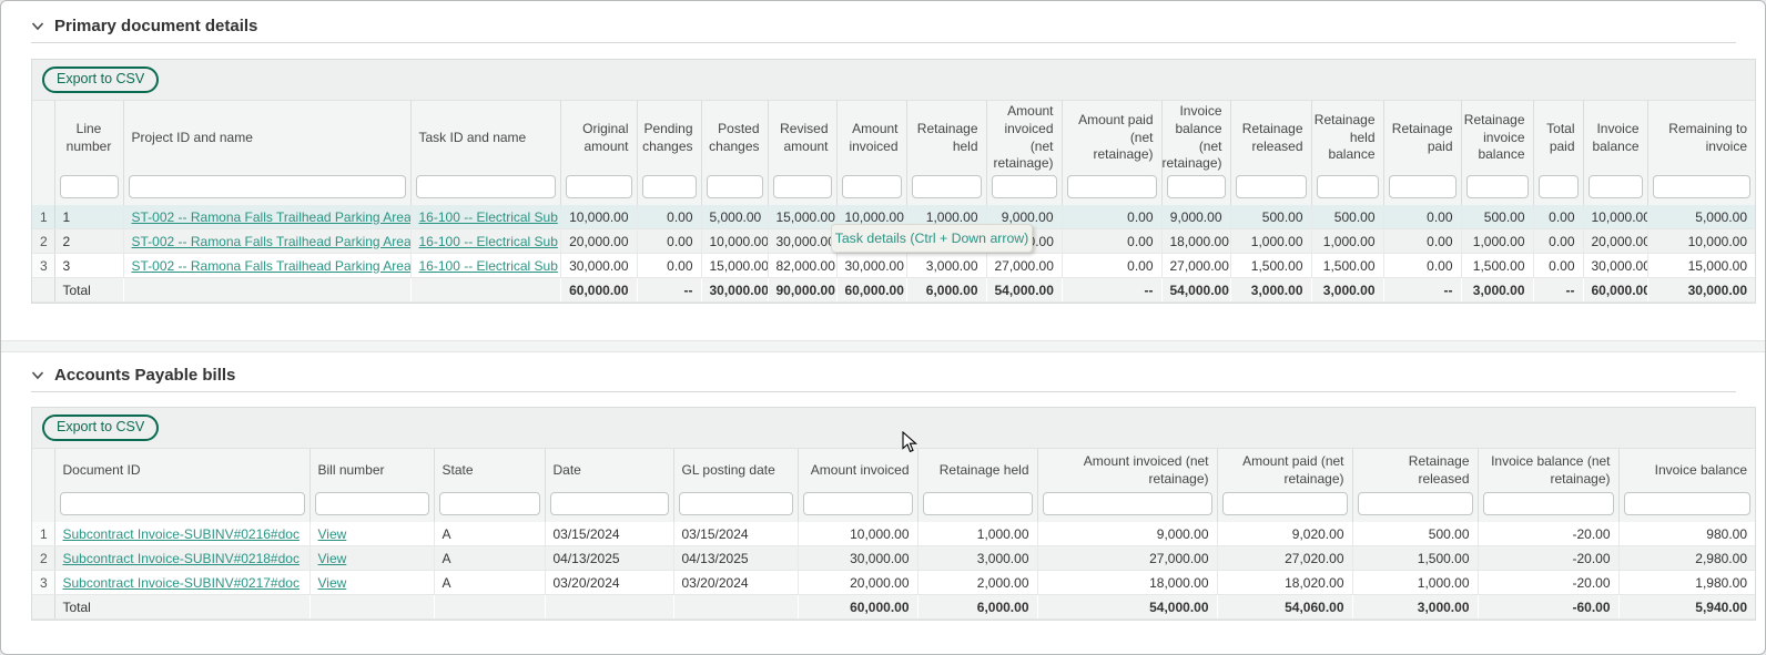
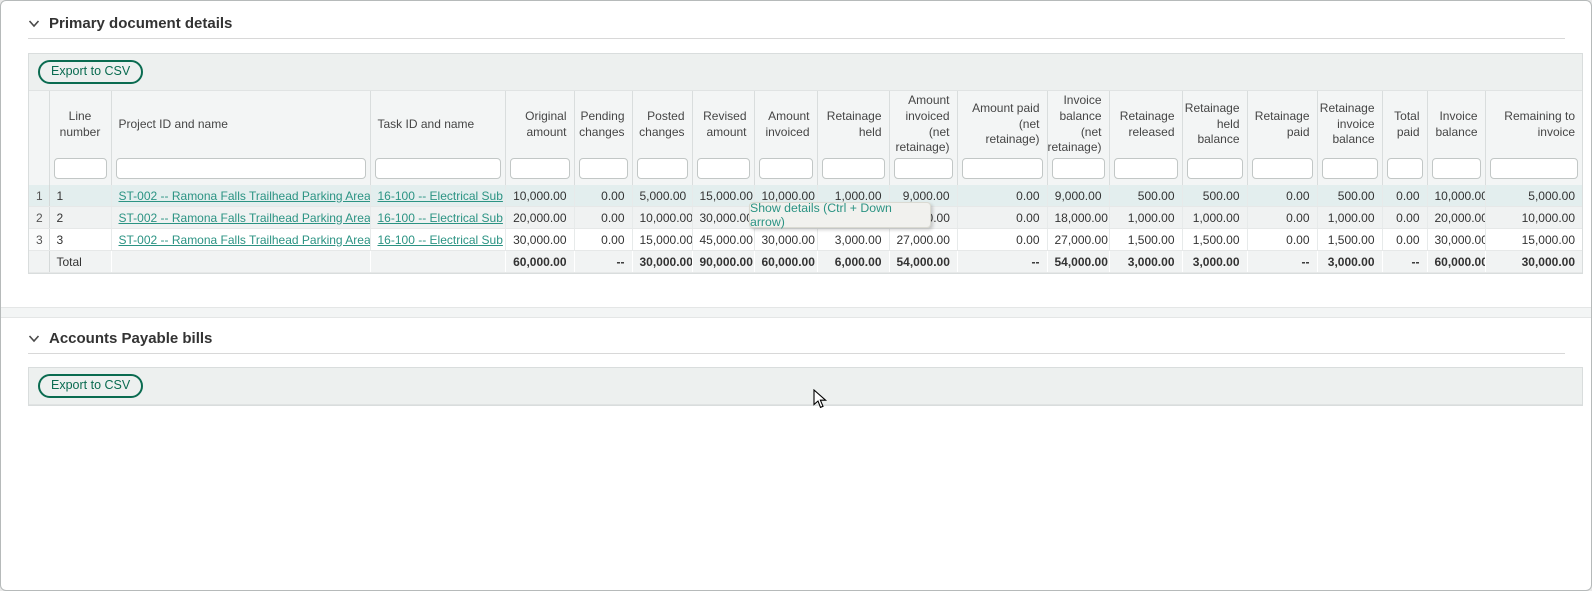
  Primary document details
  Export to CSV
  	Line number	Project ID and name	Task ID and name	Original amount	Pending changes	Posted changes	Revised amount	Amount invoiced	Retainage held	Amount invoiced (net retainage)	Amount paid (net retainage)	Invoice balance (net retainage)	Retainage released	Retainage held balance	Retainage paid	Retainage invoice balance	Total paid	Invoice balance	Remaining to invoice
  1	1	ST-002 -- Ramona Falls Trailhead Parking Area	16-100 -- Electrical Sub	10,000.00	0.00	5,000.00	15,000.00	10,000.00	1,000.00	9,000.00	0.00	9,000.00	500.00	500.00	0.00	500.00	0.00	10,000.0	5,000.00
  2	2	ST-002 -- Ramona Falls Trailhead Parking Area	16-100 -- Electrical Sub	20,000.00	0.00	10,000.00	30,000.0			.00	0.00	18,000.00	1,000.00	1,000.00	0.00	1,000.00	0.00	20,000.0	10,000.00
- 3	3	ST-002 -- Ramona Falls Trailhead Parking Area	16-100 -- Electrical Sub	30,000.00	0.00	15,000.00	82,000.00	30,000.00	3,000.00	27,000.00	0.00	27,000.00	1,500.00	1,500.00	0.00	1,500.00	0.00	30,000.0	15,000.00
+ 3	3	ST-002 -- Ramona Falls Trailhead Parking Area	16-100 -- Electrical Sub	30,000.00	0.00	15,000.00	45,000.00	30,000.00	3,000.00	27,000.00	0.00	27,000.00	1,500.00	1,500.00	0.00	1,500.00	0.00	30,000.0	15,000.00
  	Total			60,000.00	--	30,000.00	90,000.00	60,000.00	6,000.00	54,000.00	--	54,000.00	3,000.00	3,000.00	--	3,000.00	--	60,000.0	30,000.00
  Accounts Payable bills
  Export to CSV
- 	Document ID	Bill number	State	Date	GL posting date	Amount invoiced	Retainage held	Amount invoiced (net retainage)	Amount paid (net retainage)	Retainage released	Invoice balance (net retainage)	Invoice balance
- 1	Subcontract Invoice-SUBINV#0216#doc	View	A	03/15/2024	03/15/2024	10,000.00	1,000.00	9,000.00	9,020.00	500.00	-20.00	980.00
- 2	Subcontract Invoice-SUBINV#0218#doc	View	A	04/13/2025	04/13/2025	30,000.00	3,000.00	27,000.00	27,020.00	1,500.00	-20.00	2,980.00
- 3	Subcontract Invoice-SUBINV#0217#doc	View	A	03/20/2024	03/20/2024	20,000.00	2,000.00	18,000.00	18,020.00	1,000.00	-20.00	1,980.00
- 	Total					60,000.00	6,000.00	54,000.00	54,060.00	3,000.00	-60.00	5,940.00
- Task details (Ctrl + Down arrow)
+ Show details (Ctrl + Down arrow)
